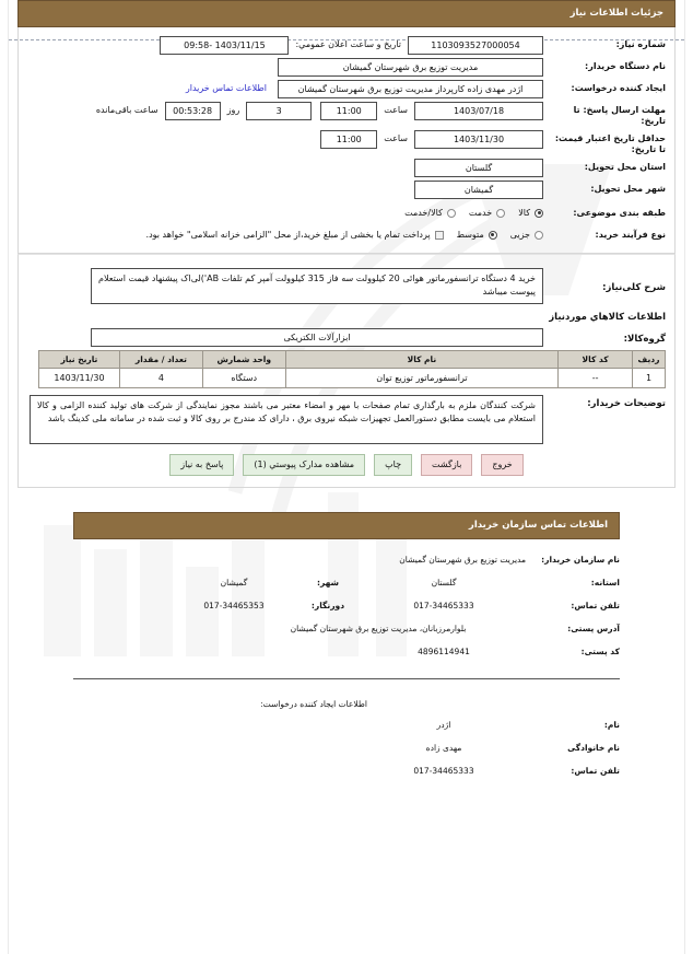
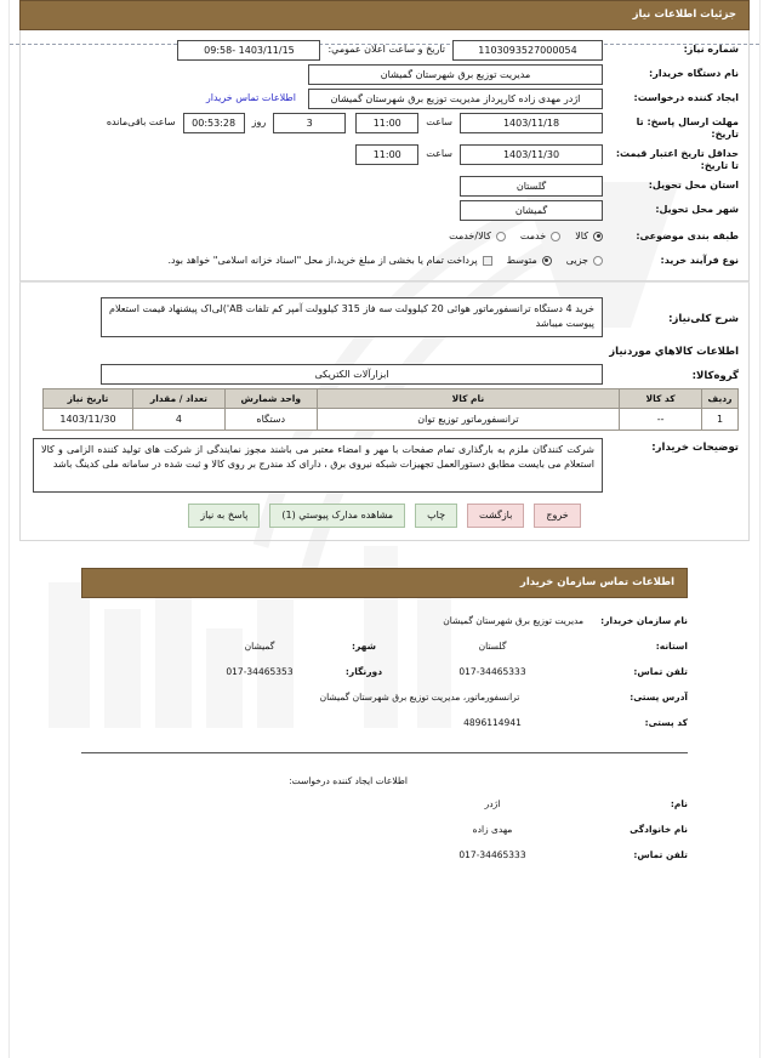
  جزئیات اطلاعات نیاز
  شماره نیاز:
  1103093527000054
  تاریخ و ساعت اعلان عمومي:
  1403/11/15 -09:58
  نام دستگاه خریدار:
  مدیریت توزیع برق شهرستان گمیشان
  ایجاد کننده درخواست:
  اژدر مهدی زاده کارپرداز مدیریت توزیع برق شهرستان گمیشان
  اطلاعات تماس خریدار
  مهلت ارسال پاسخ: تا تاریخ:
- 1403/07/18
+ 1403/11/18
  ساعت
  11:00
  3
  روز
  00:53:28
  ساعت باقی‌مانده
  حداقل تاریخ اعتبار قیمت: تا تاریخ:
  1403/11/30
  ساعت
  11:00
  استان محل تحویل:
  گلستان
  شهر محل تحویل:
  گمیشان
  طبقه بندی موضوعی:
  کالا
  خدمت
  کالا/خدمت
  نوع فرآیند خرید:
  جزیی
  متوسط
- پرداخت تمام یا بخشی از مبلغ خرید،از محل "الزامی خزانه اسلامی" خواهد بود.
+ پرداخت تمام یا بخشی از مبلغ خرید،از محل "اسناد خزانه اسلامی" خواهد بود.
  شرح کلی‌نیاز:
  خرید 4 دستگاه ترانسفورماتور هوائی 20 کیلوولت سه فاز 315 کیلوولت آمپر کم تلفات AB')لی‌اک پیشنهاد قیمت استعلام پیوست میباشد
  اطلاعات کالاهاي موردنیاز
  گروه‌کالا:
  ابزارآلات الکتریکی
  ردیف	کد کالا	نام کالا	واحد شمارش	تعداد / مقدار	تاریخ نیاز
  1	--	ترانسفورماتور توزیع توان	دستگاه	4	1403/11/30
  توضیحات خریدار:
  شرکت کنندگان ملزم به بارگذاری تمام صفحات با مهر و امضاء معتبر می باشند مجوز نمایندگی از شرکت های تولید کننده الزامی و کالا استعلام می بایست مطابق دستورالعمل تجهیزات شبکه نیروی برق ، دارای کد مندرج بر روی کالا و ثبت شده در سامانه ملی کدینگ باشد
  خروج
  بازگشت
  چاپ
  مشاهده مدارک پیوستي (1)
  پاسخ به نیاز
  اطلاعات تماس سازمان خریدار
  نام سازمان خریدار:
  مدیریت توزیع برق شهرستان گمیشان
  استانه:
  گلستان
  شهر:
  گمیشان
  تلفن تماس:
  017-34465333
  دورنگار:
  017-34465353
  آدرس پستی:
- بلوارمرزبانان، مدیریت توزیع برق شهرستان گمیشان
+ ترانسفورماتور، مدیریت توزیع برق شهرستان گمیشان
  کد پستی:
  4896114941
  اطلاعات ایجاد کننده درخواست:
  نام:
  اژدر
  نام خانوادگی
  مهدی زاده
  تلفن تماس:
  017-34465333
